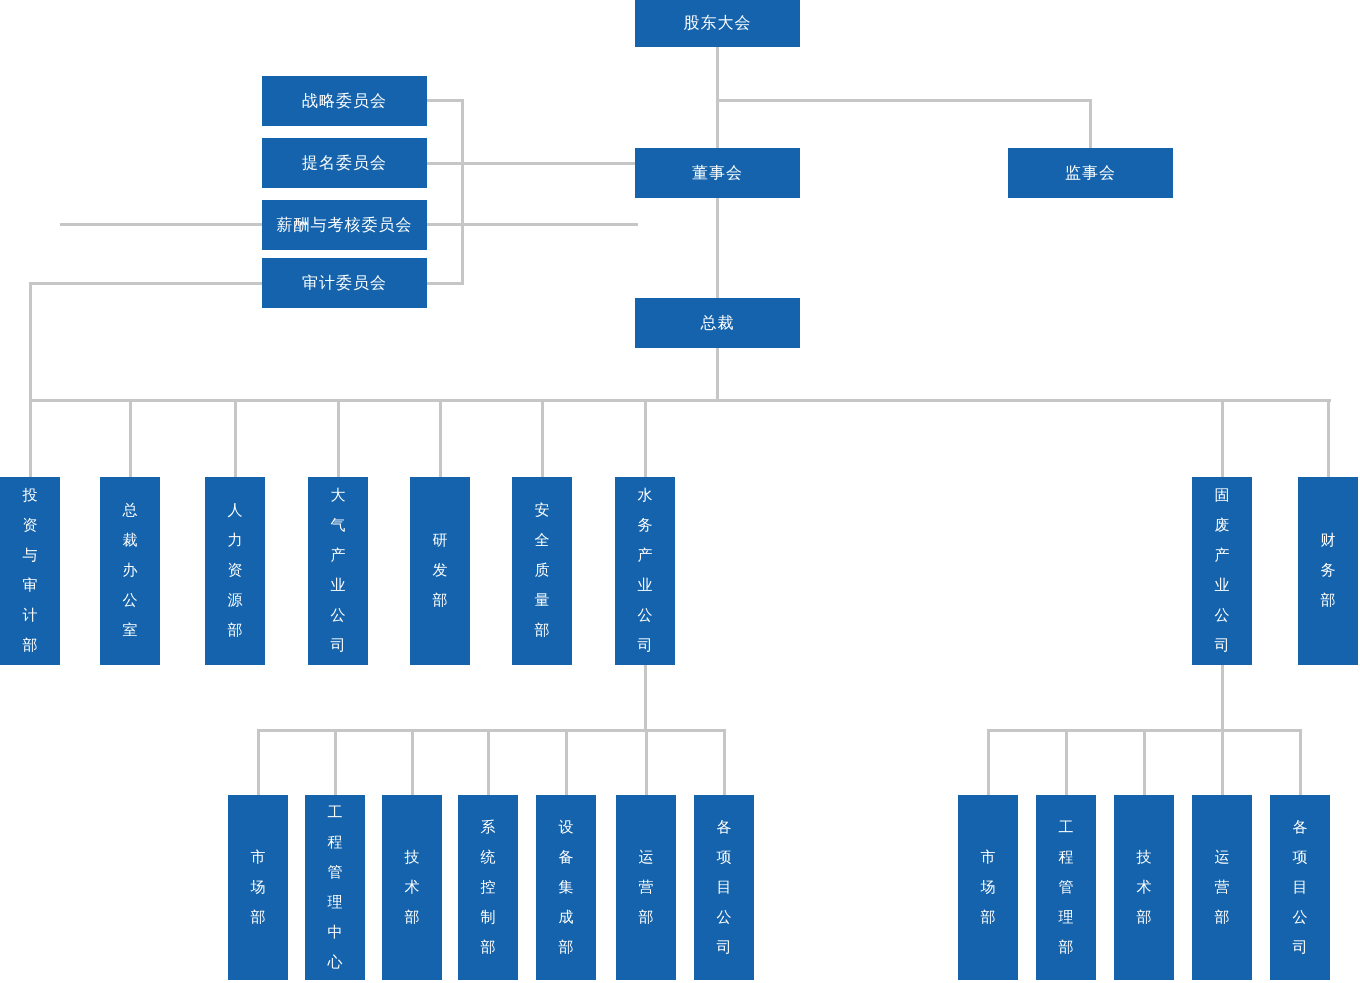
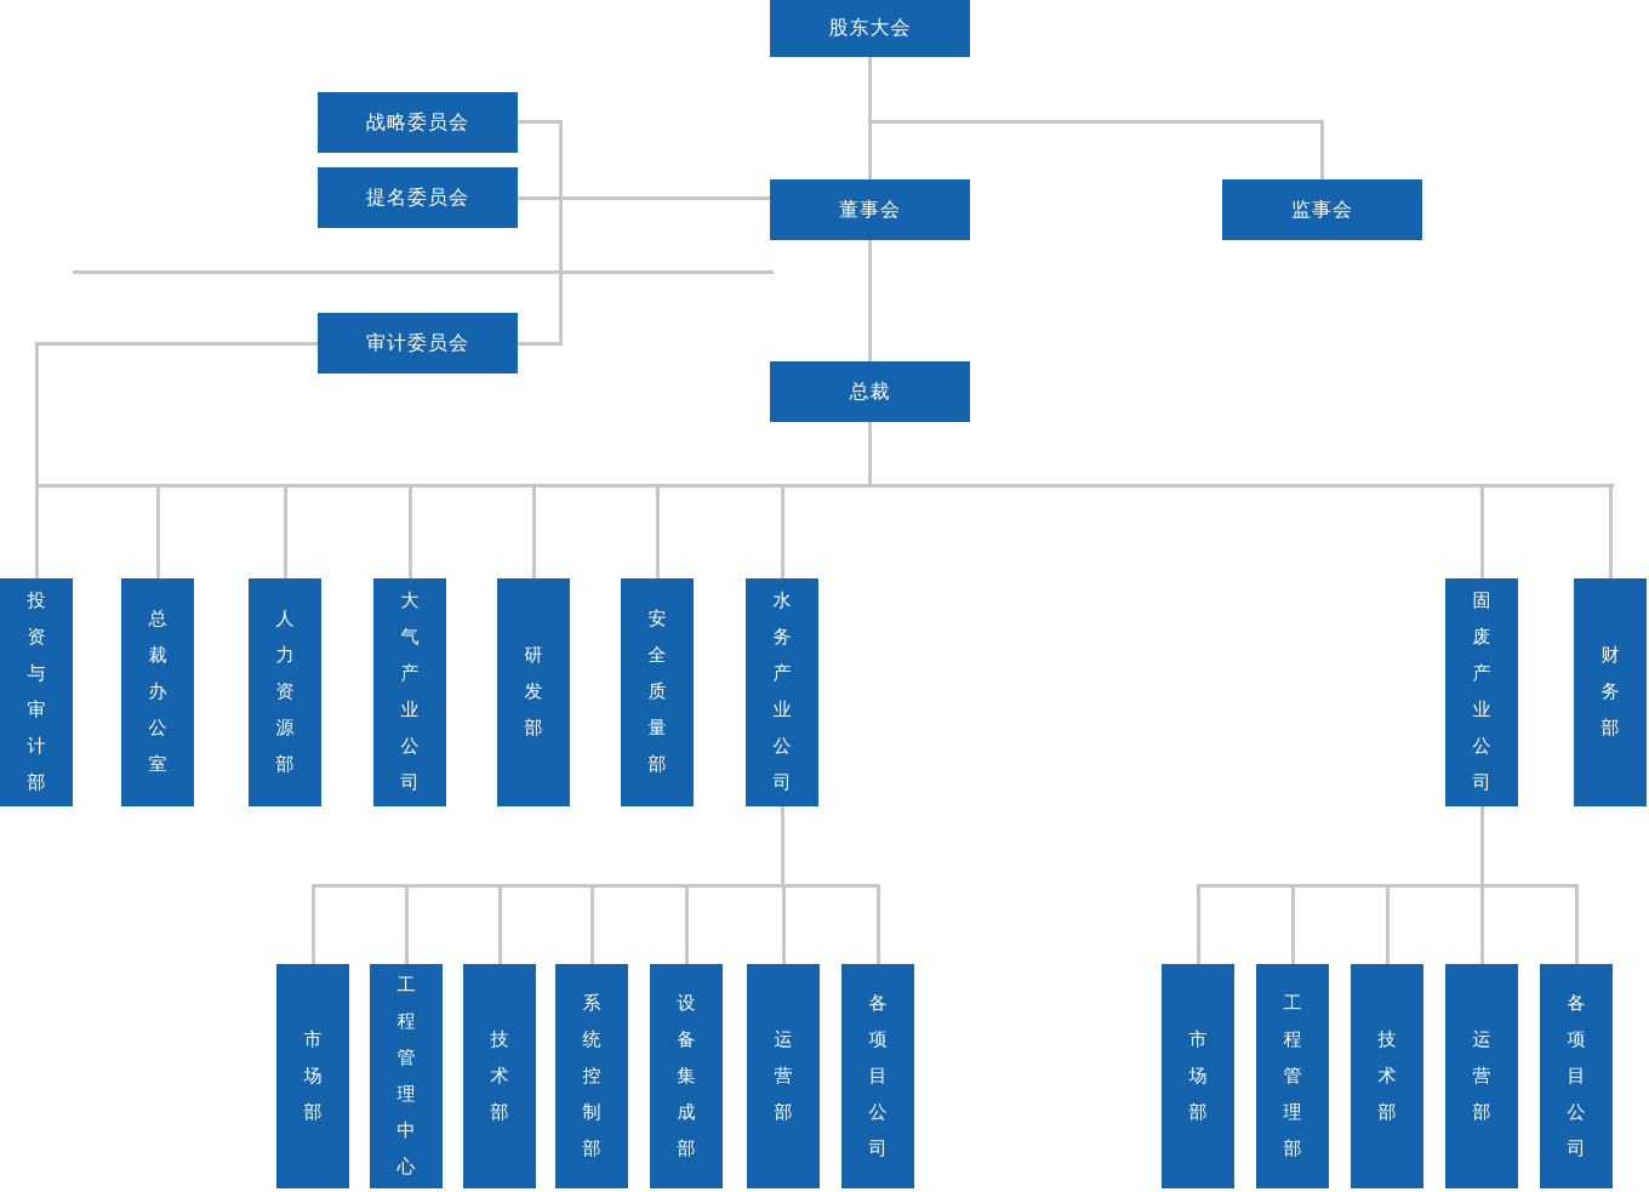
  股东大会
  战略委员会
  提名委员会
- 薪酬与考核委员会
  审计委员会
  董事会
  监事会
  总裁
  投资与审计部
  总裁办公室
  人力资源部
  大气产业公司
  研发部
  安全质量部
  水务产业公司
  固废产业公司
  财务部
  市场部
  工程管理中心
  技术部
  系统控制部
  设备集成部
  运营部
  各项目公司
  市场部
  工程管理部
  技术部
  运营部
  各项目公司
